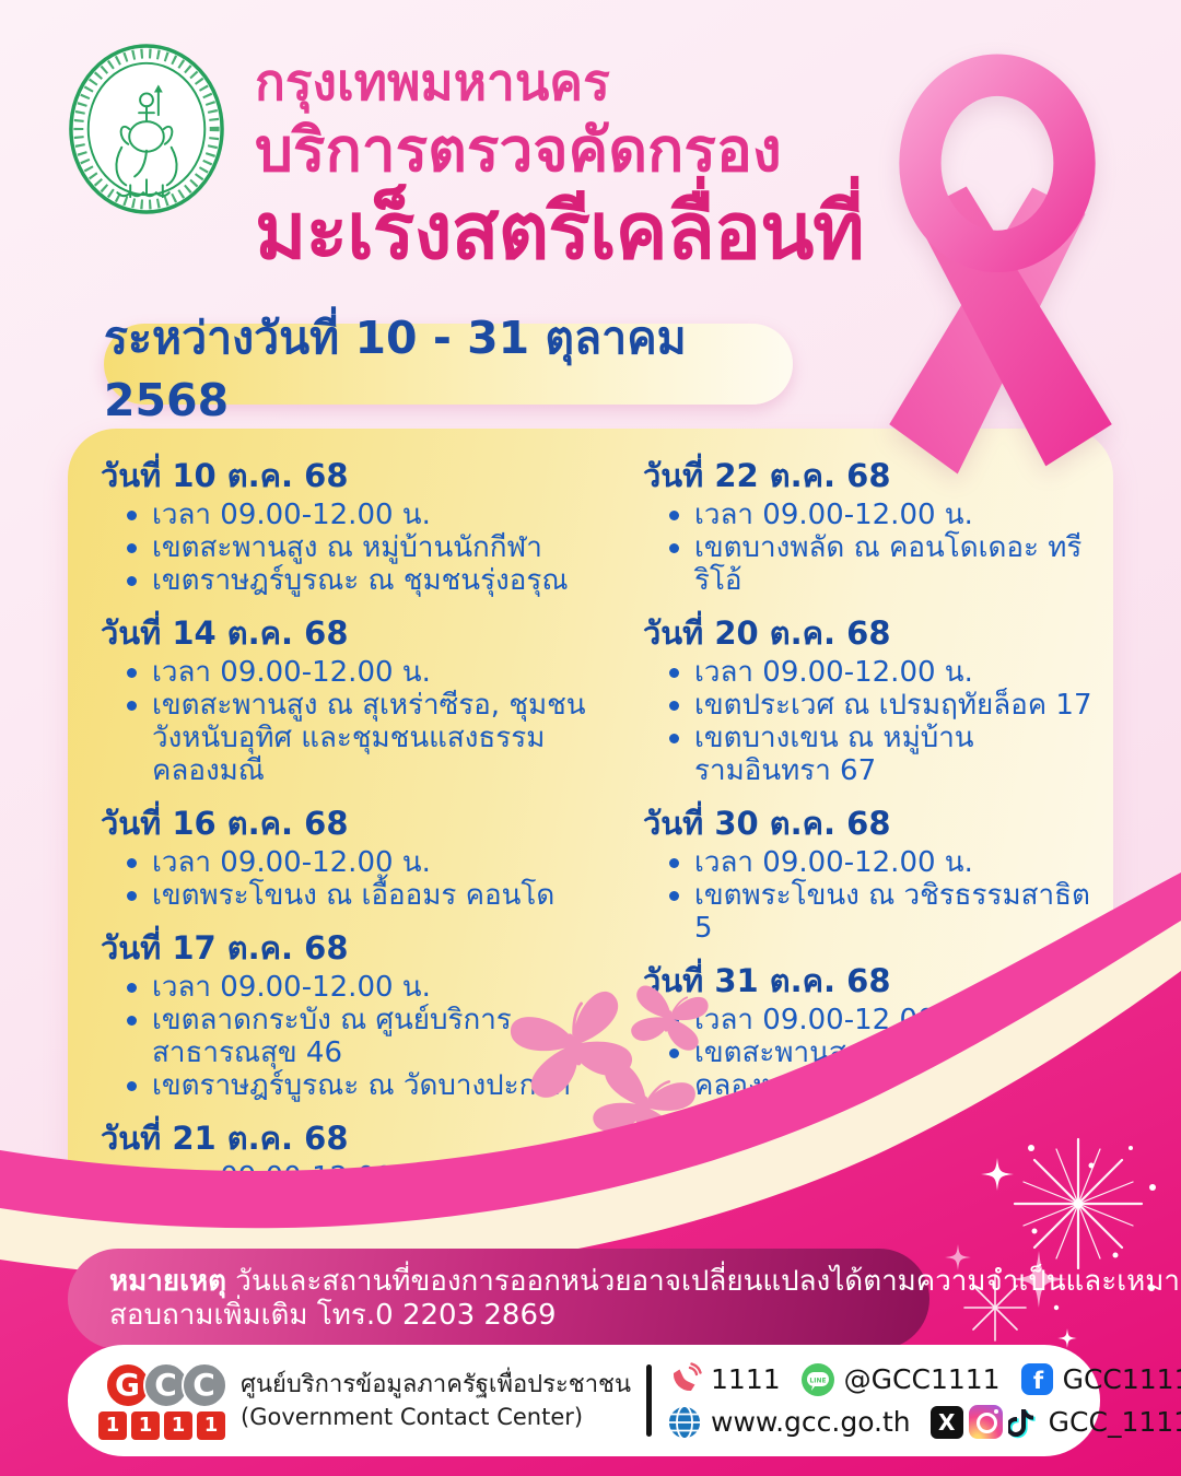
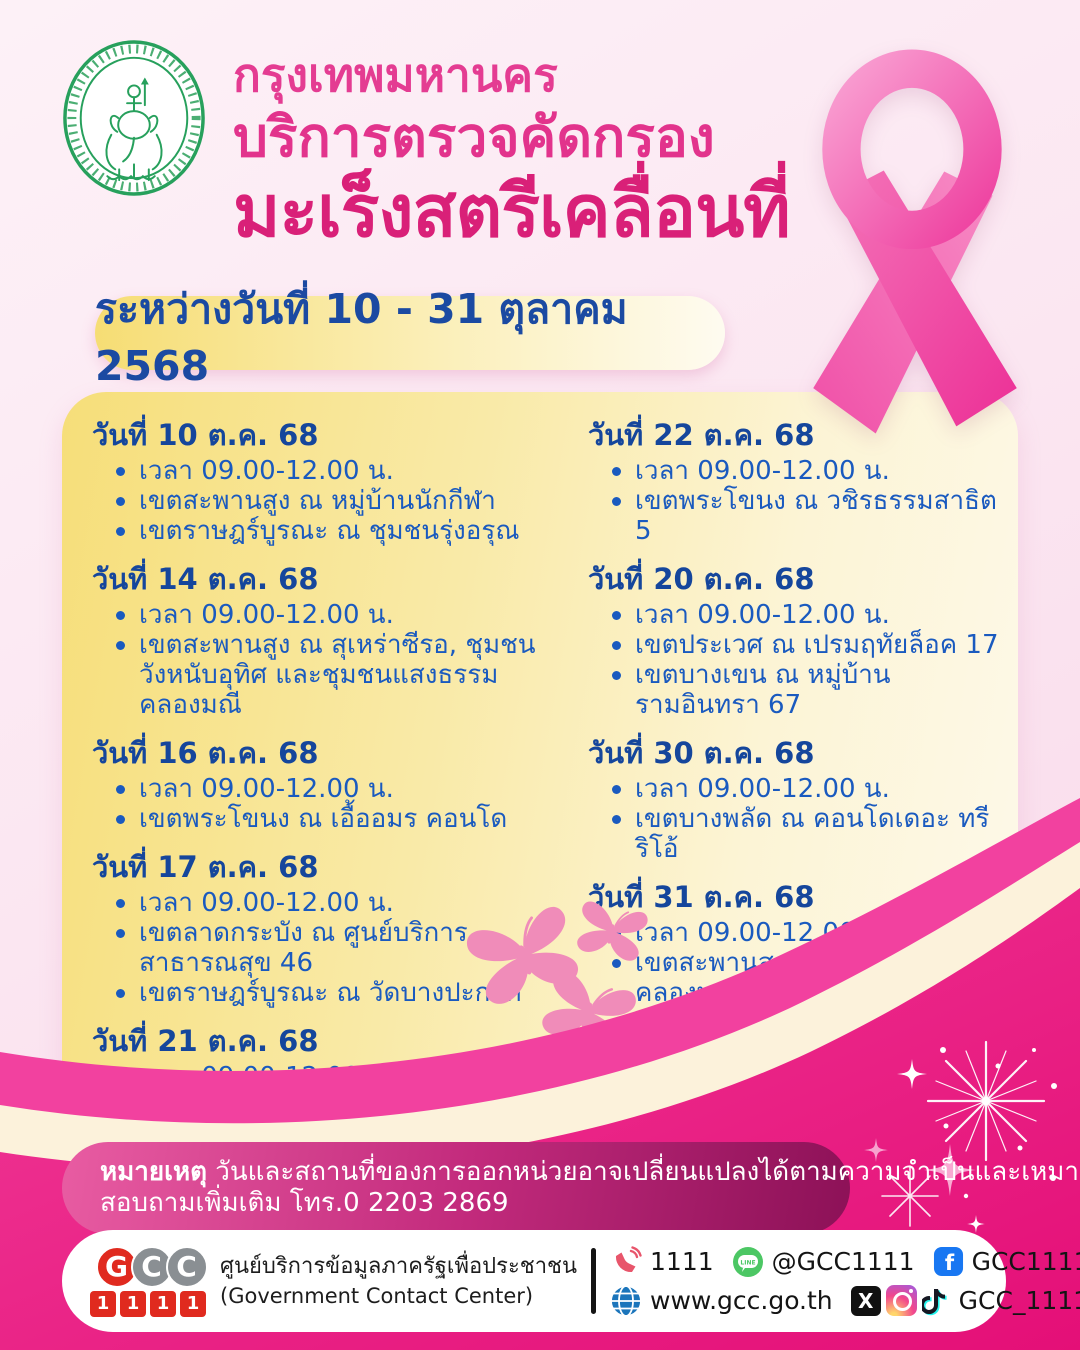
  กรุงเทพมหานคร
  บริการตรวจคัดกรอง
  มะเร็งสตรีเคลื่อนที่
  ระหว่างวันที่ 10 - 31 ตุลาคม 2568
  วันที่ 10 ต.ค. 68
  เวลา 09.00-12.00 น.
  เขตสะพานสูง ณ หมู่บ้านนักกีฬา
  เขตราษฎร์บูรณะ ณ ชุมชนรุ่งอรุณ
  วันที่ 14 ต.ค. 68
  เวลา 09.00-12.00 น.
  เขตสะพานสูง ณ สุเหร่าซีรอ, ชุมชนวังหนับอุทิศ และชุมชนแสงธรรมคลองมณี
  วันที่ 16 ต.ค. 68
  เวลา 09.00-12.00 น.
  เขตพระโขนง ณ เอื้ออมร คอนโด
  วันที่ 17 ต.ค. 68
  เวลา 09.00-12.00 น.
  เขตลาดกระบัง ณ ศูนย์บริการสาธารณสุข 46
  เขตราษฎร์บูรณะ ณ วัดบางปะก
  วันที่ 21 ต.ค. 68
  วันที่ 22 ต.ค. 68
  เวลา 09.00-12.00 น.
- เขตบางพลัด ณ คอนโดเดอะ ทรี ริโอ้
+ เขตพระโขนง ณ วชิรธรรมสาธิต 5
  วันที่ 20 ต.ค. 68
  เวลา 09.00-12.00 น.
  เขตประเวศ ณ เปรมฤทัยล็อค 17
  เขตบางเขน ณ หมู่บ้านรามอินทรา 67
  วันที่ 30 ต.ค. 68
  เวลา 09.00-12.00 น.
- เขตพระโขนง ณ วชิรธรรมสาธิต 5
+ เขตบางพลัด ณ คอนโดเดอะ ทรี ริโอ้
  วันที่ 31 ต.ค. 68
  เวลา 09.00-12.
  หมายเหตุ วันและสถานที่ของการออกหน่วยอาจเปลี่ยนแปลงได้ตามความจำเป็นและเหมา
  สอบถามเพิ่มเติม โทร.0 2203 2869
  G
  C
  C
  1
  1
  1
  1
  ศูนย์บริการข้อมูลภาครัฐเพื่อประชาชน
  (Government Contact Center)
  1111
  @GCC1111
  f
  GCC111
  www.gcc.go.th
  X
  GCC_111
